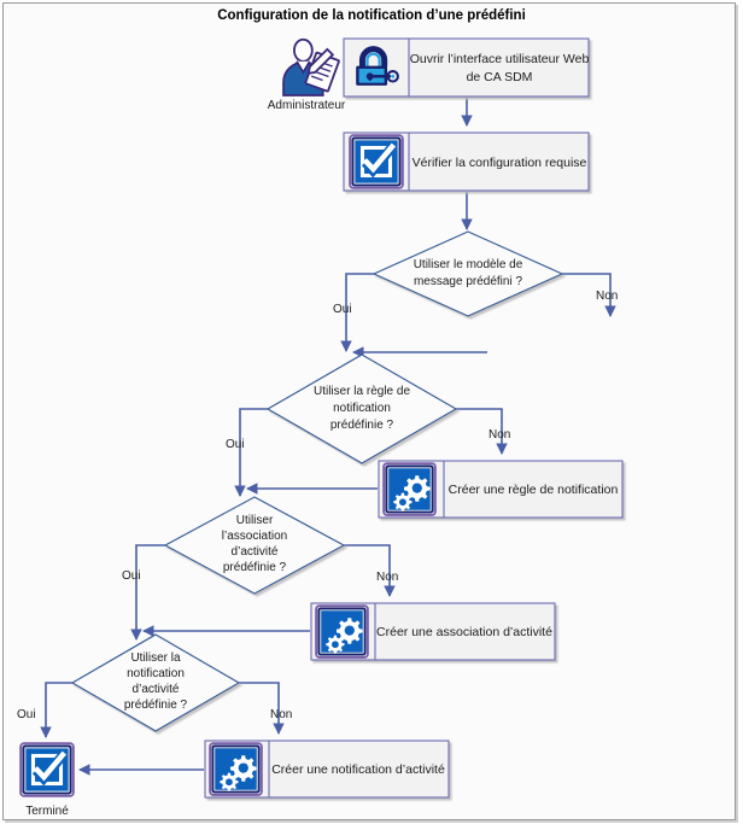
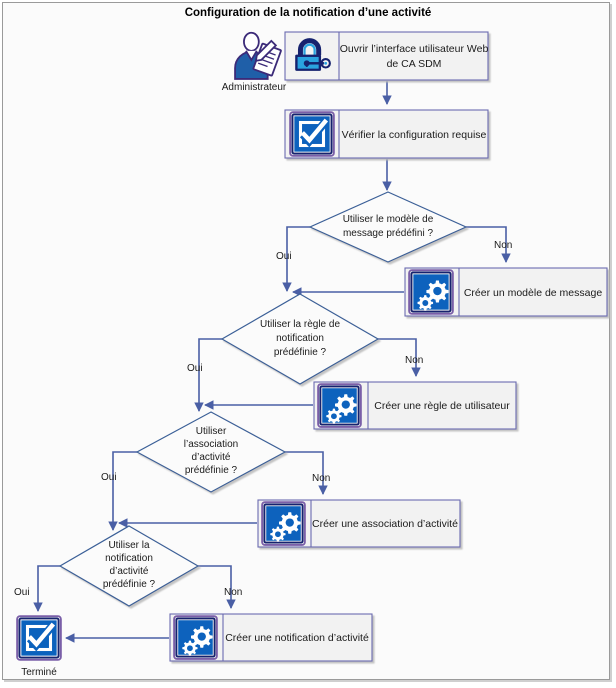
- Configuration de la notification d’une prédéfini
+ Configuration de la notification d’une activité
  Administrateur
  Oui
  Non
  Oui
  Non
  Oui
  Non
  Oui
  Non
  Ouvrir l’interface utilisateur Web
  de CA SDM
  Vérifier la configuration requise
  Utiliser le modèle de
  message prédéfini ?
+ Créer un modèle de message
  Utiliser la règle de
  notification
  prédéfinie ?
- Créer une règle de notification
+ Créer une règle de utilisateur
  Utiliser
  l’association
  d’activité
  prédéfinie ?
  Créer une association d’activité
  Utiliser la
  notification
  d’activité
  prédéfinie ?
  Créer une notification d’activité
  Terminé
